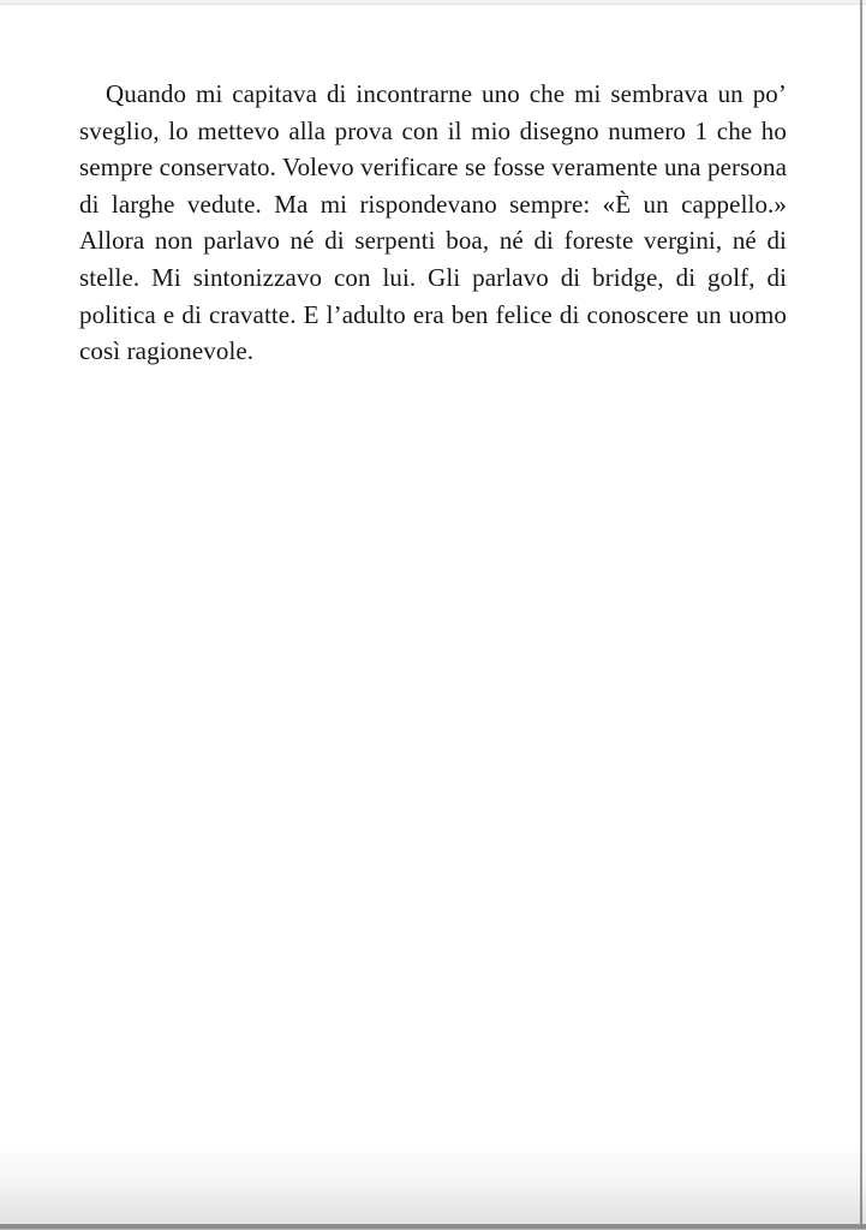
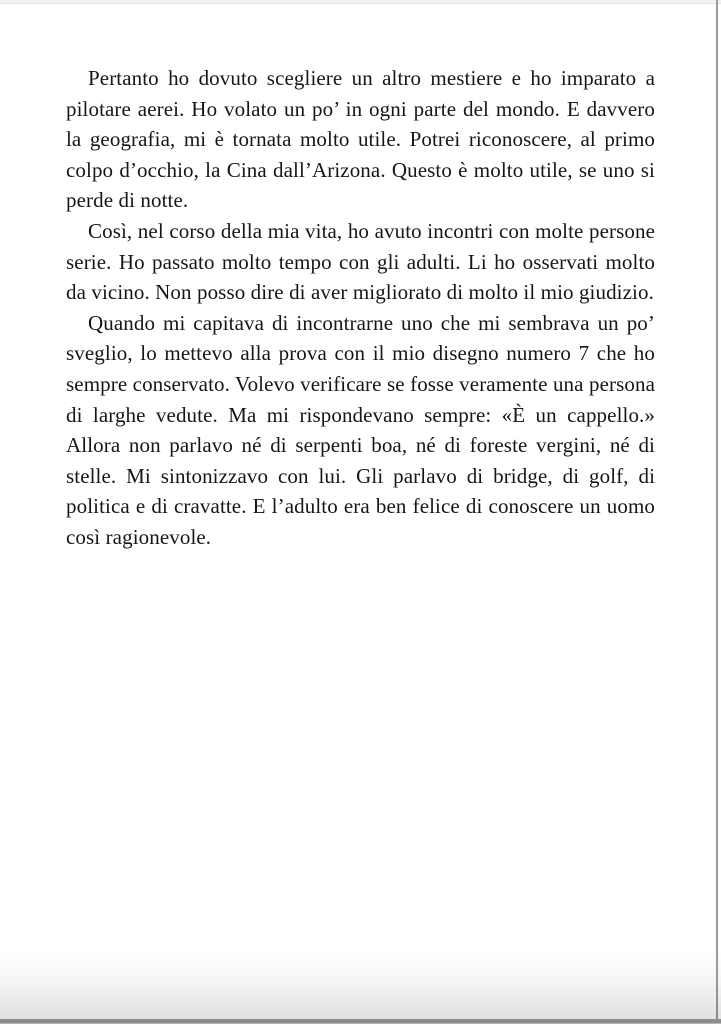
+ Pertanto ho dovuto scegliere un altro mestiere e ho imparato a pilotare aerei. Ho volato un po’ in ogni parte del mondo. E davvero la geografia, mi è tornata molto utile. Potrei riconoscere, al primo colpo d’occhio, la Cina dall’Arizona. Questo è molto utile, se uno si perde di notte.
+ Così, nel corso della mia vita, ho avuto incontri con molte persone serie. Ho passato molto tempo con gli adulti. Li ho osservati molto da vicino. Non posso dire di aver migliorato di molto il mio giudizio.
- Quando mi capitava di incontrarne uno che mi sembrava un po’ sveglio, lo mettevo alla prova con il mio disegno numero 1 che ho sempre conservato. Volevo verificare se fosse veramente una persona di larghe vedute. Ma mi rispondevano sempre: «È un cappello.» Allora non parlavo né di serpenti boa, né di foreste vergini, né di stelle. Mi sintonizzavo con lui. Gli parlavo di bridge, di golf, di politica e di cravatte. E l’adulto era ben felice di conoscere un uomo così ragionevole.
+ Quando mi capitava di incontrarne uno che mi sembrava un po’ sveglio, lo mettevo alla prova con il mio disegno numero 7 che ho sempre conservato. Volevo verificare se fosse veramente una persona di larghe vedute. Ma mi rispondevano sempre: «È un cappello.» Allora non parlavo né di serpenti boa, né di foreste vergini, né di stelle. Mi sintonizzavo con lui. Gli parlavo di bridge, di golf, di politica e di cravatte. E l’adulto era ben felice di conoscere un uomo così ragionevole.
